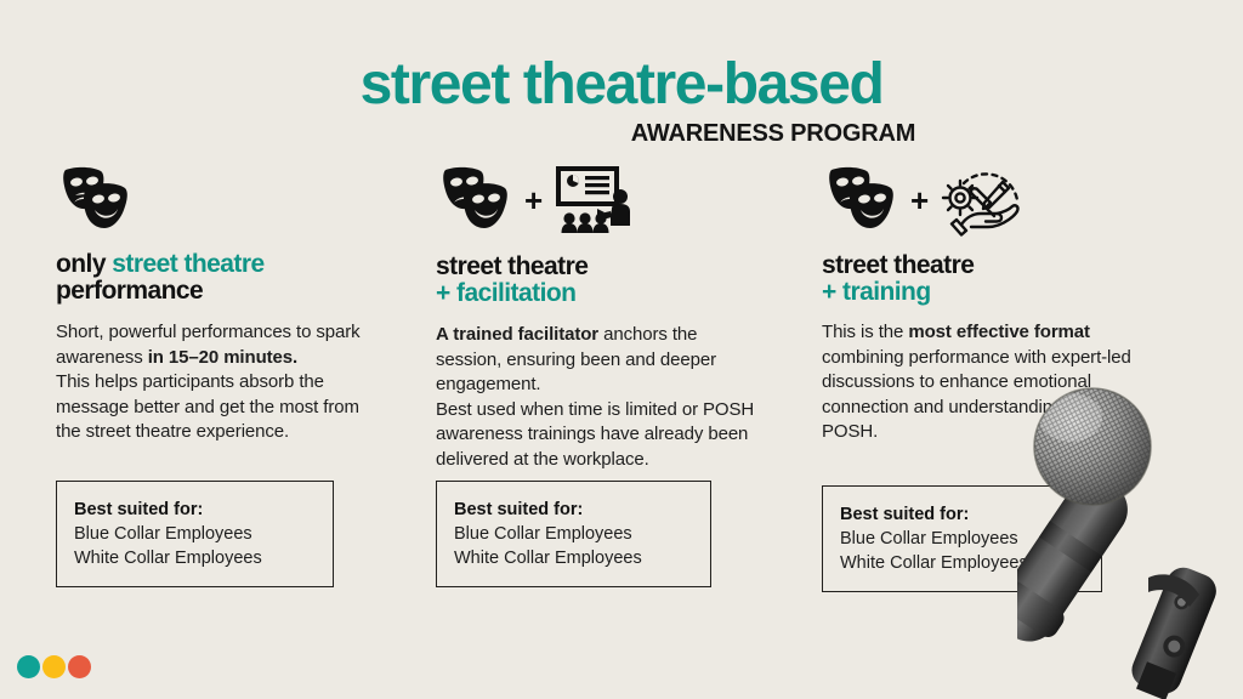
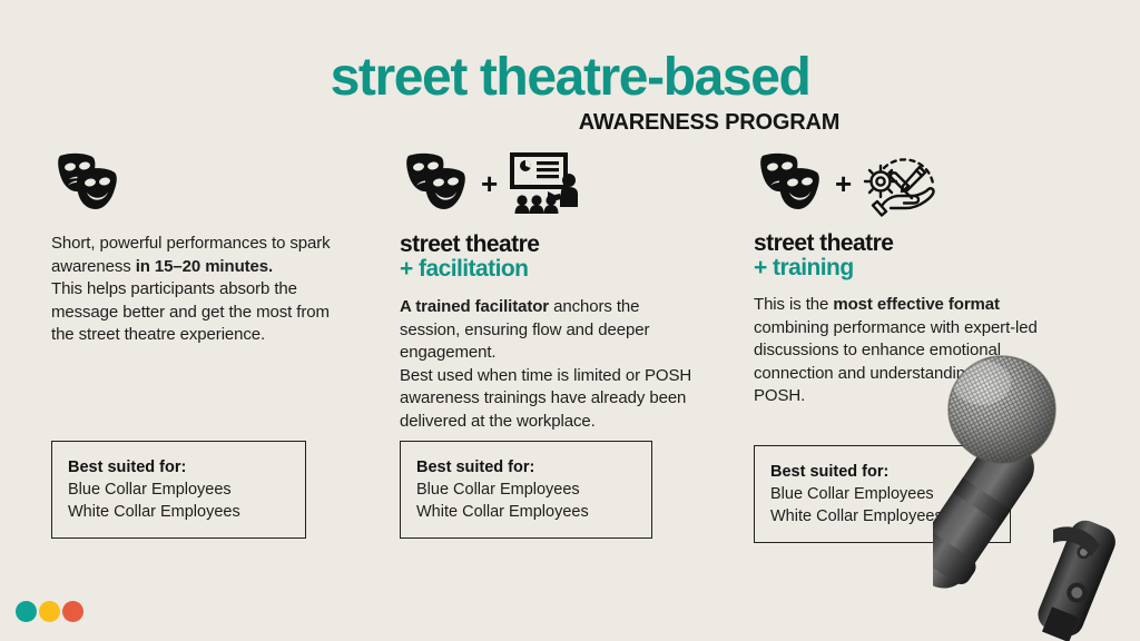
  street theatre-based
  AWARENESS PROGRAM
- only street theatre
- performance
  Short, powerful performances to spark awareness in 15–20 minutes.
  This helps participants absorb the message better and get the most from the street theatre experience.
  Best suited for:
  Blue Collar Employees
  White Collar Employees
  +
  street theatre
  + facilitation
- A trained facilitator anchors the session, ensuring been and deeper engagement.
+ A trained facilitator anchors the session, ensuring flow and deeper engagement.
  Best used when time is limited or POSH awareness trainings have already been delivered at the workplace.
  Best suited for:
  Blue Collar Employees
  White Collar Employees
  +
  street theatre
  + training
  This is the most effective format combining performance with expert-led discussions to enhance emotional connection and understandin POSH.
  Best suited for:
  Blue Collar Employees
  White Collar Employee
